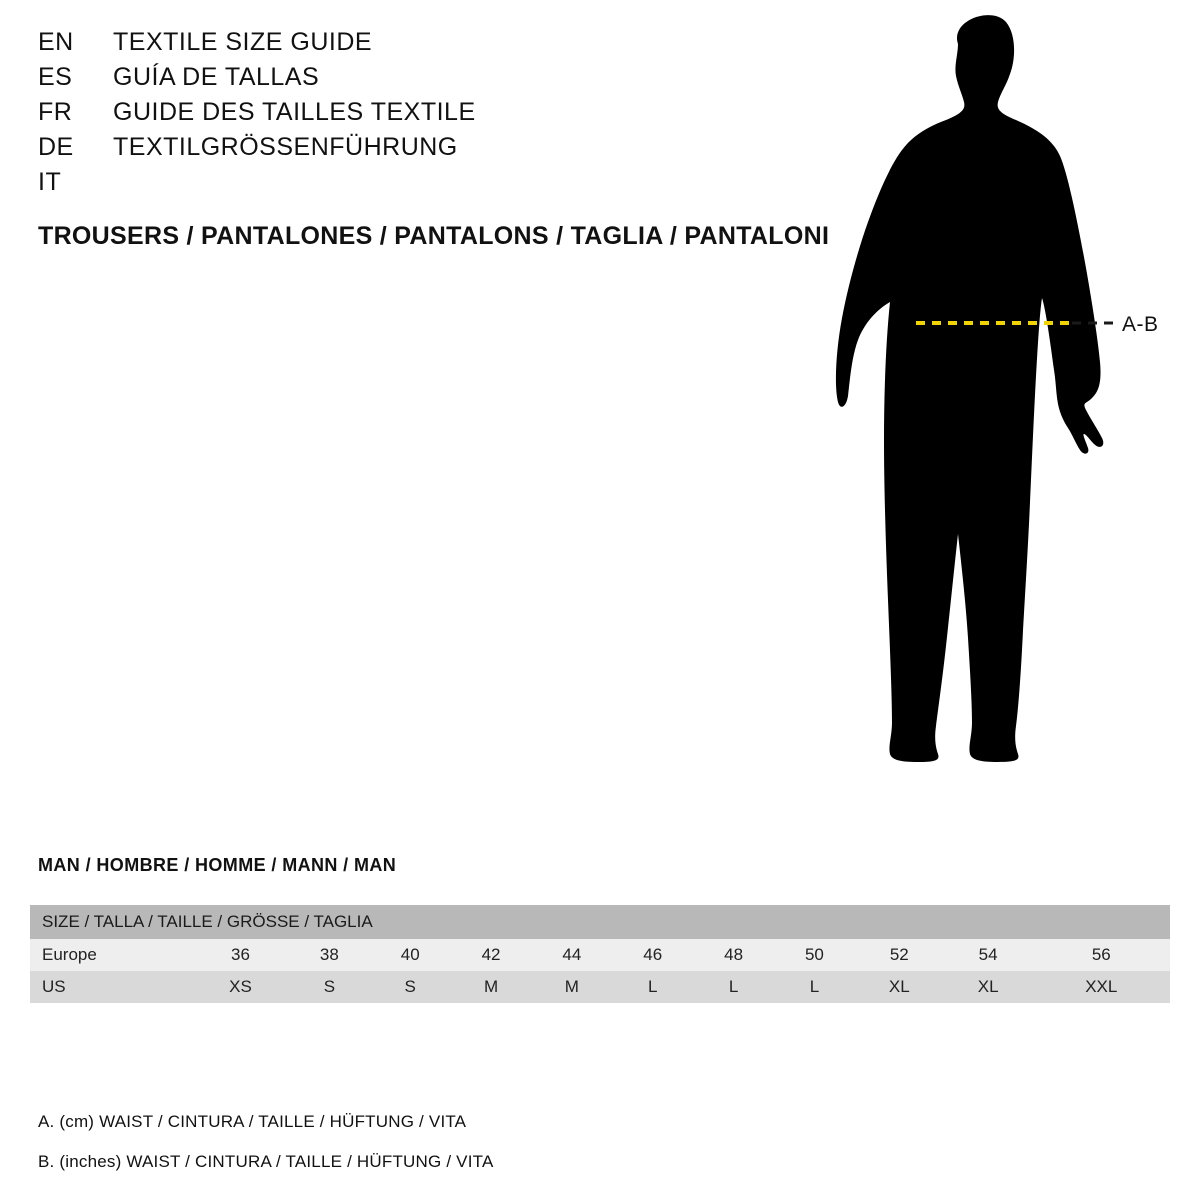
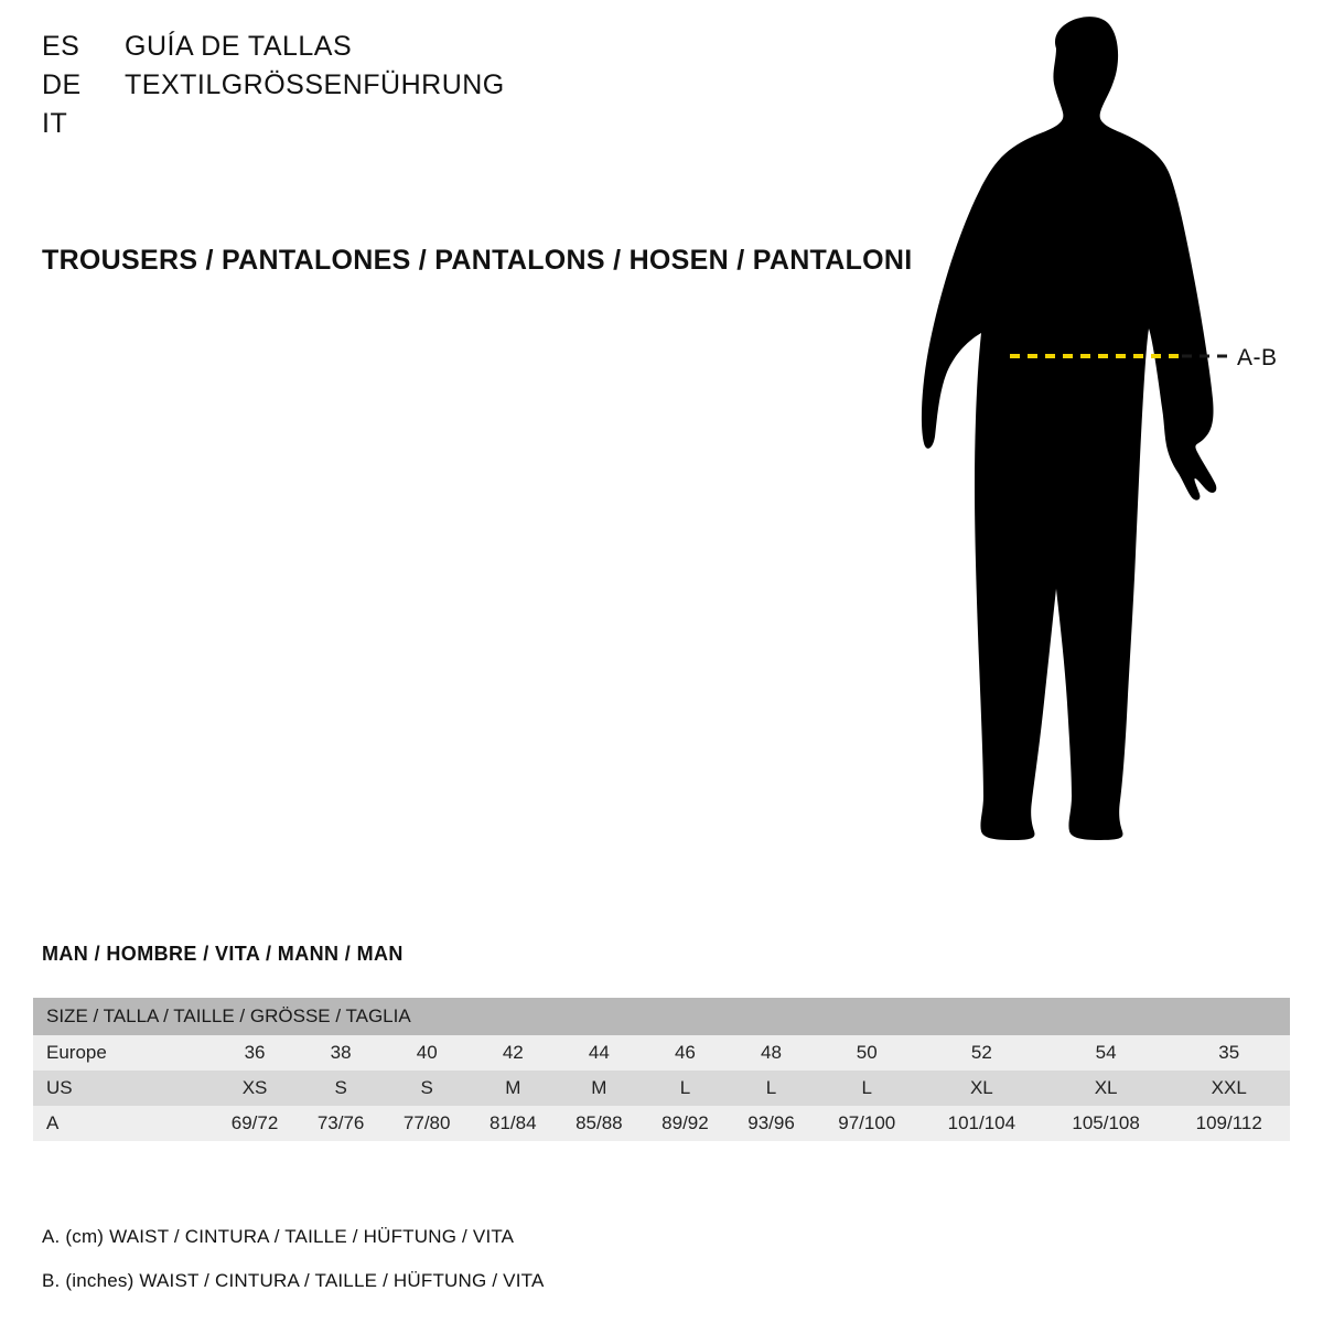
- EN
- TEXTILE SIZE GUIDE
  ES
  GUÍA DE TALLAS
- FR
- GUIDE DES TAILLES TEXTILE
  DE
  TEXTILGRÖSSENFÜHRUNG
  IT
- TROUSERS / PANTALONES / PANTALONS / TAGLIA / PANTALONI
+ TROUSERS / PANTALONES / PANTALONS / HOSEN / PANTALONI
  A-B
- MAN / HOMBRE / HOMME / MANN / MAN
+ MAN / HOMBRE / VITA / MANN / MAN
  SIZE / TALLA / TAILLE / GRÖSSE / TAGLIA
- Europe	36	38	40	42	44	46	48	50	52	54	56
+ Europe	36	38	40	42	44	46	48	50	52	54	35
  US	XS	S	S	M	M	L	L	L	XL	XL	XXL
+ A	69/72	73/76	77/80	81/84	85/88	89/92	93/96	97/100	101/104	105/108	109/112
  A. (cm) WAIST / CINTURA / TAILLE / HÜFTUNG / VITA
  B. (inches) WAIST / CINTURA / TAILLE / HÜFTUNG / VITA
